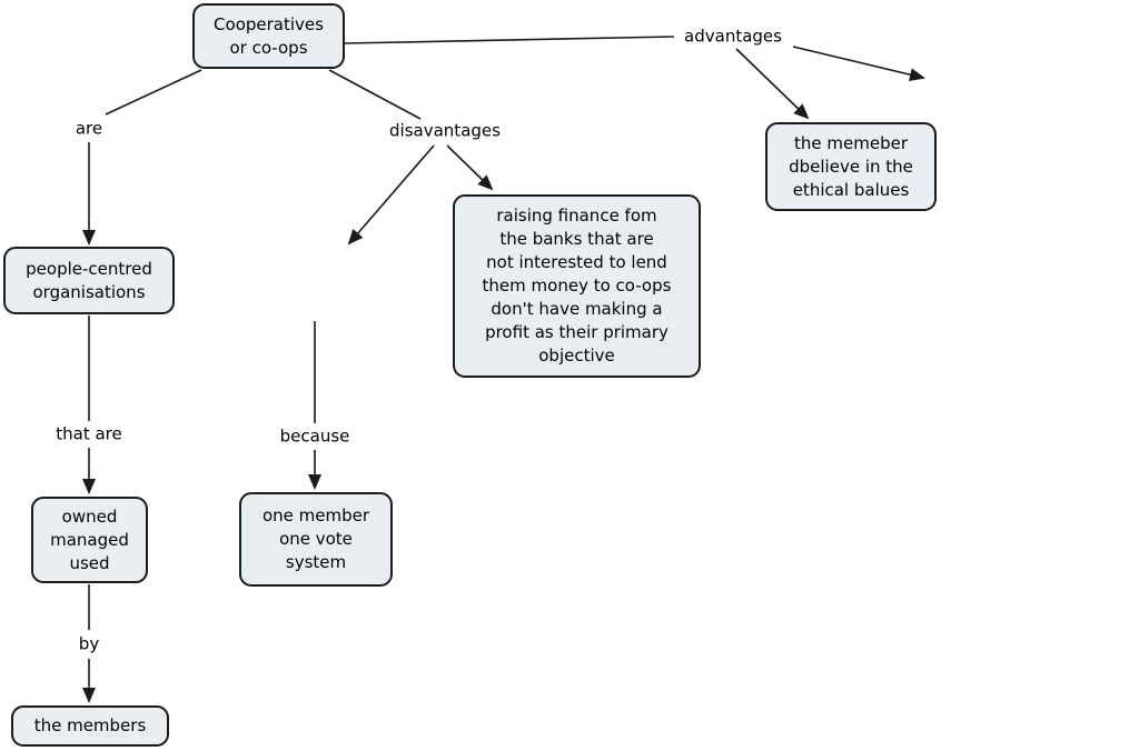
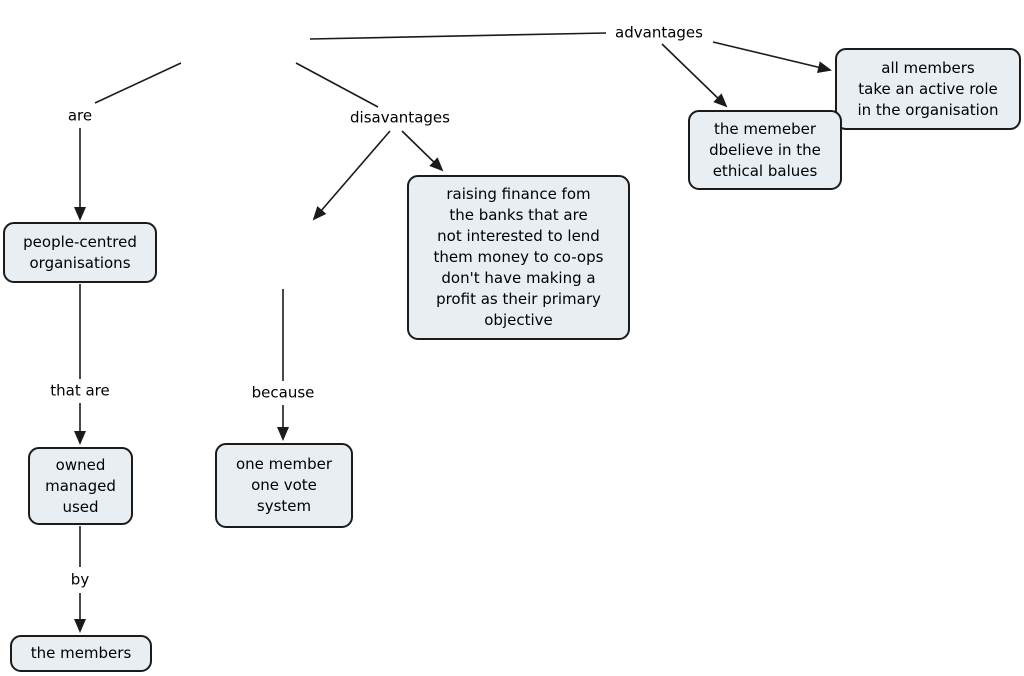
- Cooperatives
- or co-ops
  people-centred
  organisations
  raising finance fom
  the banks that are
  not interested to lend
  them money to co-ops
  don't have making a
  profit as their primary
  objective
+ all members
+ take an active role
+ in the organisation
  the memeber
  dbelieve in the
  ethical balues
  owned
  managed
  used
  one member
  one vote
  system
  the members
  are
  disavantages
  advantages
  that are
  because
  by
